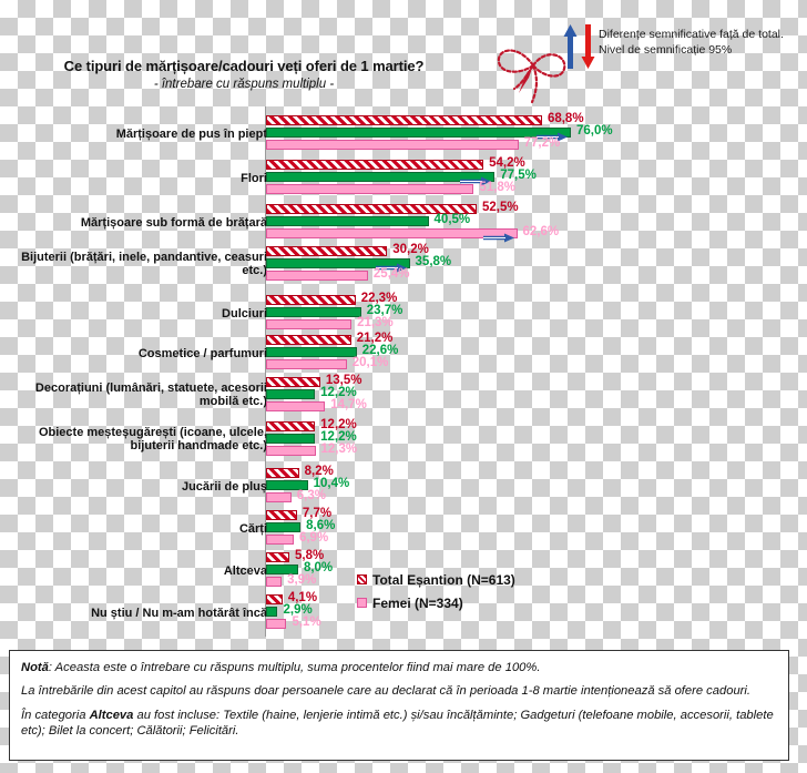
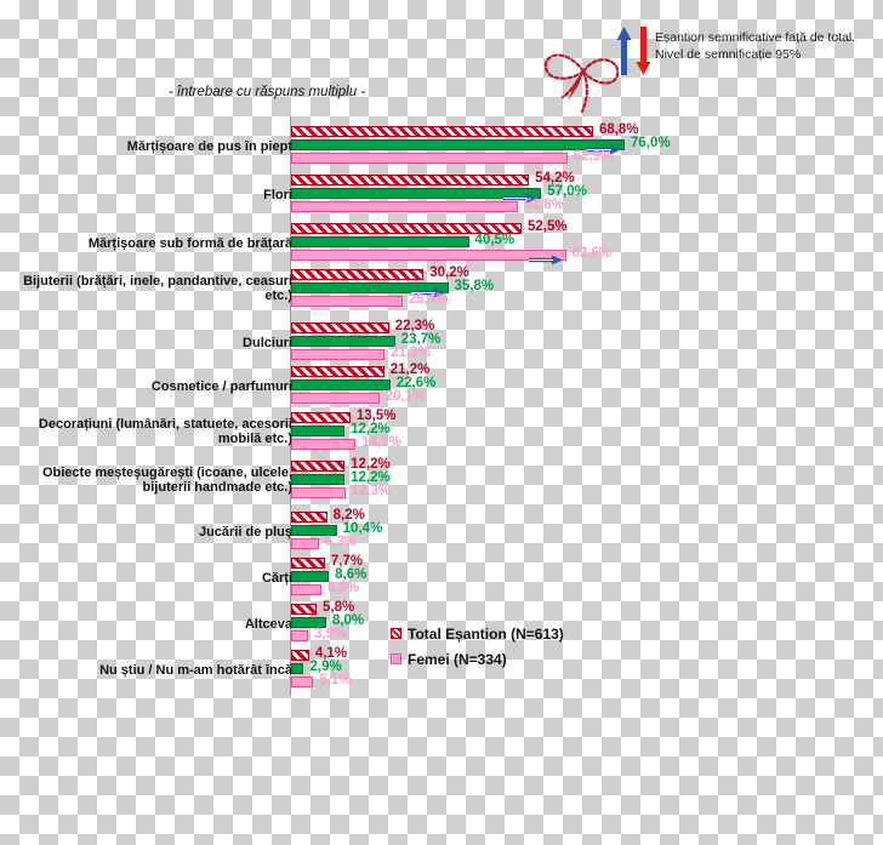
- Diferențe semnificative față de total.
+ Eșantion semnificative față de total.
  Nivel de semnificație 95%
- Ce tipuri de mărțișoare/cadouri veți oferi de 1 martie?
  - întrebare cu răspuns multiplu -
  Mărțișoare de pus în piep
  68,8%
  76,0%
- 77,2%
+ 62,9%
  Flor
  54,2%
- 77,5%
+ 57,0%
  51,8%
  Mărțișoare sub formă de brățară
  52,5%
  40,5%
  62,6%
  Bijuterii (brățări, inele, pandantive, ceasuri etc.
  30,2%
  35,8%
  25,4%
  Dulciur
  22,3%
  23,7%
  21,3%
  Cosmetice / parfumur
  21,2%
  22,6%
  20,1%
  Decorațiuni (lumânări, statuete, acesorii mobilă etc.
  13,5%
  12,2%
  14,7%
  Obiecte meșteșugărești (icoane, ulcele, bijuterii handmade etc.
  12,2%
  12,2%
  12,3%
  Jucării de pluș
  8,2%
  10,4%
  6,3%
  Cărț
  7,7%
  8,6%
  6,9%
  Altceva
  5,8%
  8,0%
  3,9%
  Nu știu / Nu m-am hotărât încă
  4,1%
  2,9%
  5,1%
  Total Eșantion (N=613)
  Femei (N=334)
- Notă: Aceasta este o întrebare cu răspuns multiplu, suma procentelor fiind mai mare de 100%.
- La întrebările din acest capitol au răspuns doar persoanele care au declarat că în perioada 1-8 martie intenționează să ofere cadouri.
- În categoria Altceva au fost incluse: Textile (haine, lenjerie intimă etc.) și/sau încălțăminte; Gadgeturi (telefoane mobile, accesorii, tablete etc); Bilet la concert; Călătorii; Felicitări.
